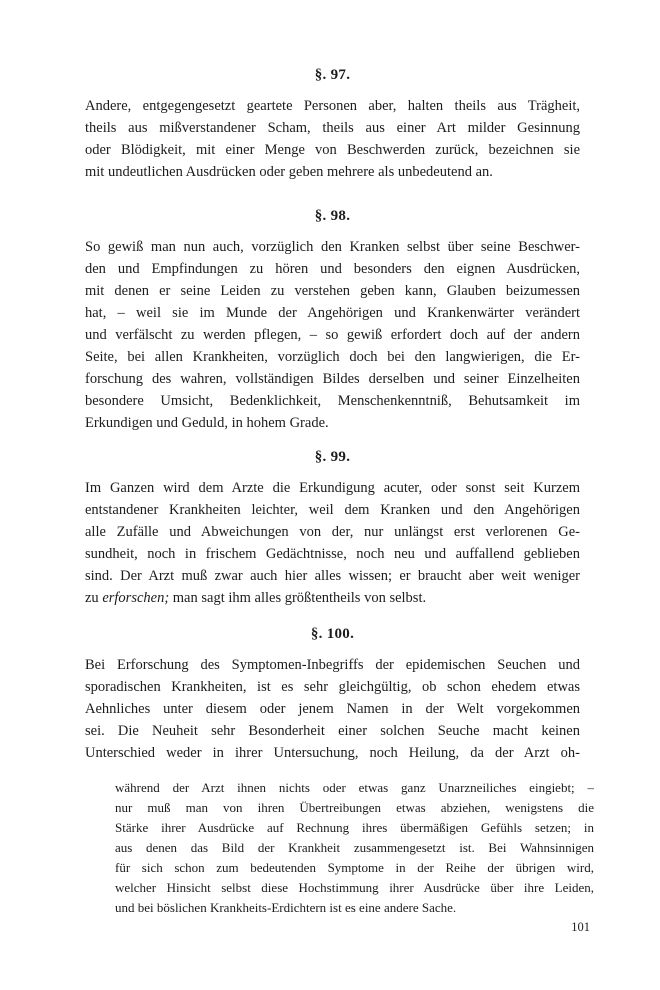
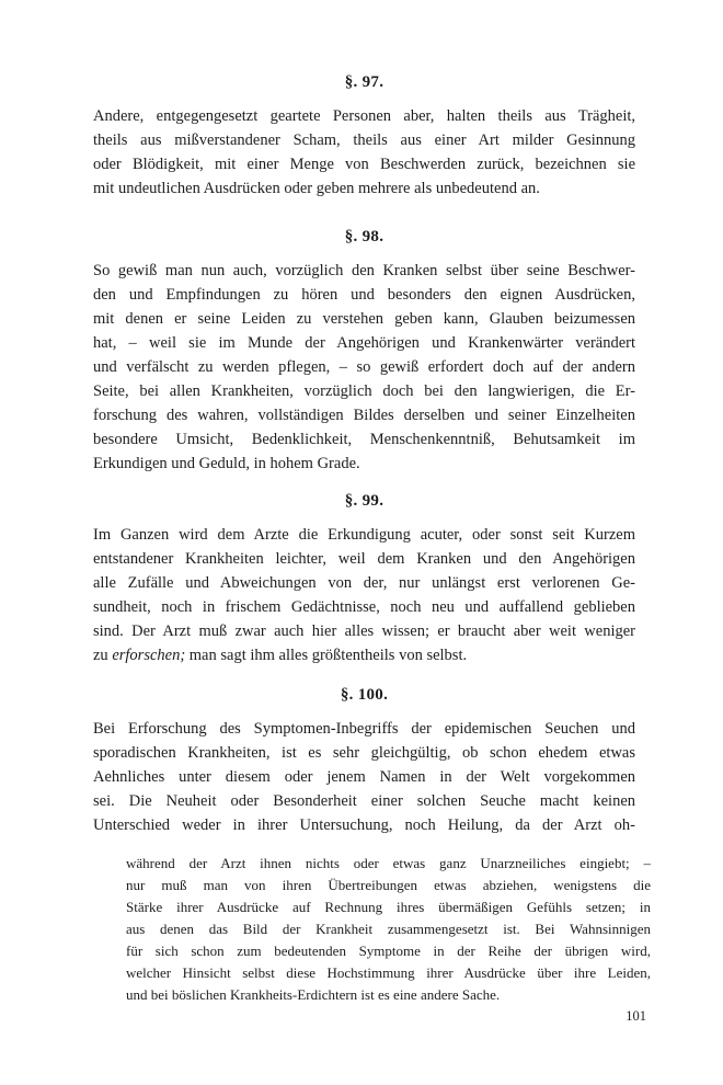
  §. 97.
  Andere, entgegengesetzt geartete Personen aber, halten theils aus Trägheit,
  theils aus mißverstandener Scham, theils aus einer Art milder Gesinnung
  oder Blödigkeit, mit einer Menge von Beschwerden zurück, bezeichnen sie
  mit undeutlichen Ausdrücken oder geben mehrere als unbedeutend an.
  §. 98.
  So gewiß man nun auch, vorzüglich den Kranken selbst über seine Beschwer-
  den und Empfindungen zu hören und besonders den eignen Ausdrücken,
  mit denen er seine Leiden zu verstehen geben kann, Glauben beizumessen
  hat, – weil sie im Munde der Angehörigen und Krankenwärter verändert
  und verfälscht zu werden pflegen, – so gewiß erfordert doch auf der andern
  Seite, bei allen Krankheiten, vorzüglich doch bei den langwierigen, die Er-
  forschung des wahren, vollständigen Bildes derselben und seiner Einzelheiten
  besondere Umsicht, Bedenklichkeit, Menschenkenntniß, Behutsamkeit im
  Erkundigen und Geduld, in hohem Grade.
  §. 99.
  Im Ganzen wird dem Arzte die Erkundigung acuter, oder sonst seit Kurzem
  entstandener Krankheiten leichter, weil dem Kranken und den Angehörigen
  alle Zufälle und Abweichungen von der, nur unlängst erst verlorenen Ge-
  sundheit, noch in frischem Gedächtnisse, noch neu und auffallend geblieben
  sind. Der Arzt muß zwar auch hier alles wissen; er braucht aber weit weniger
  zu erforschen; man sagt ihm alles größtentheils von selbst.
  §. 100.
  Bei Erforschung des Symptomen-Inbegriffs der epidemischen Seuchen und
  sporadischen Krankheiten, ist es sehr gleichgültig, ob schon ehedem etwas
  Aehnliches unter diesem oder jenem Namen in der Welt vorgekommen
- sei. Die Neuheit sehr Besonderheit einer solchen Seuche macht keinen
+ sei. Die Neuheit oder Besonderheit einer solchen Seuche macht keinen
  Unterschied weder in ihrer Untersuchung, noch Heilung, da der Arzt oh-
  während der Arzt ihnen nichts oder etwas ganz Unarzneiliches eingiebt; –
  nur muß man von ihren Übertreibungen etwas abziehen, wenigstens die
  Stärke ihrer Ausdrücke auf Rechnung ihres übermäßigen Gefühls setzen; in
  aus denen das Bild der Krankheit zusammengesetzt ist. Bei Wahnsinnigen
  für sich schon zum bedeutenden Symptome in der Reihe der übrigen wird,
  welcher Hinsicht selbst diese Hochstimmung ihrer Ausdrücke über ihre Leiden,
  und bei böslichen Krankheits-Erdichtern ist es eine andere Sache.
  101
